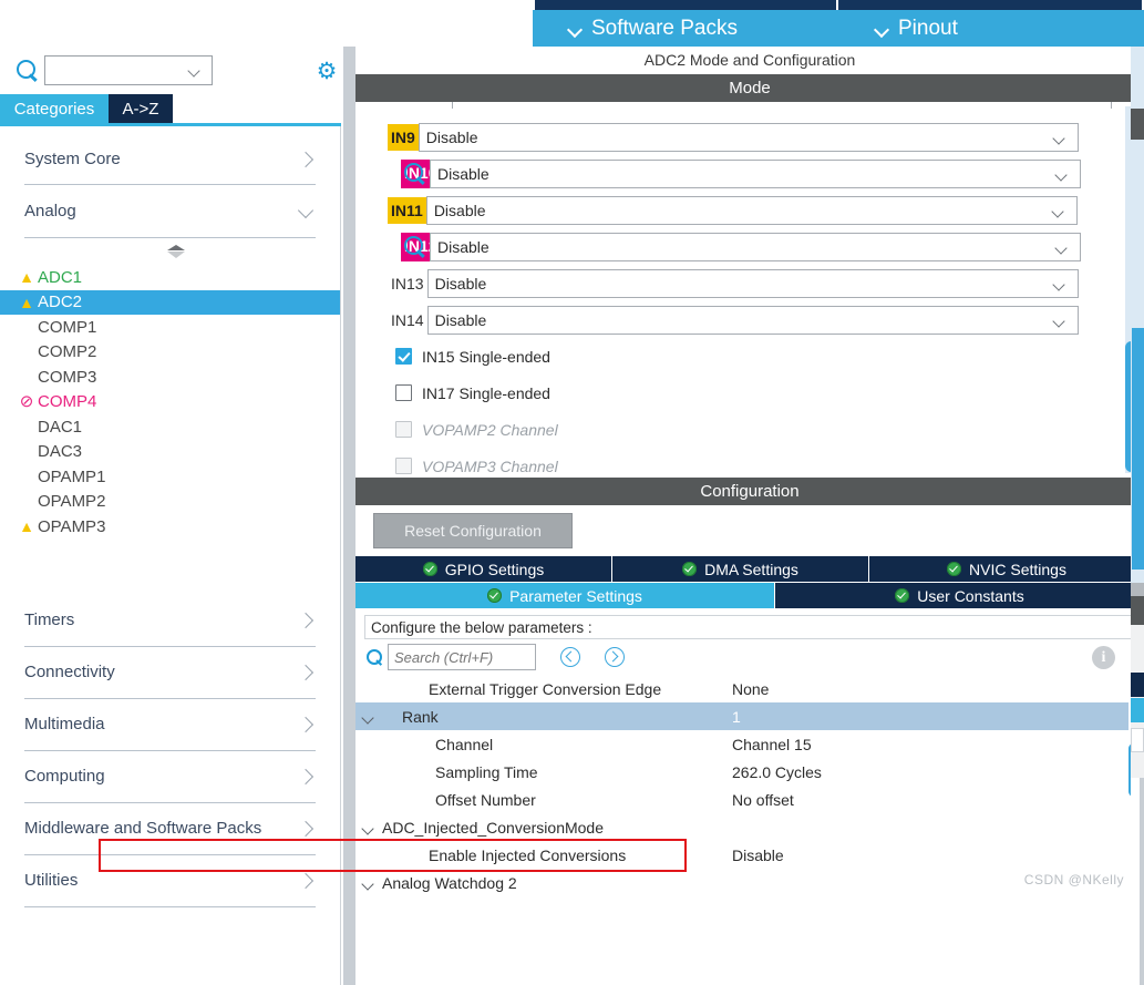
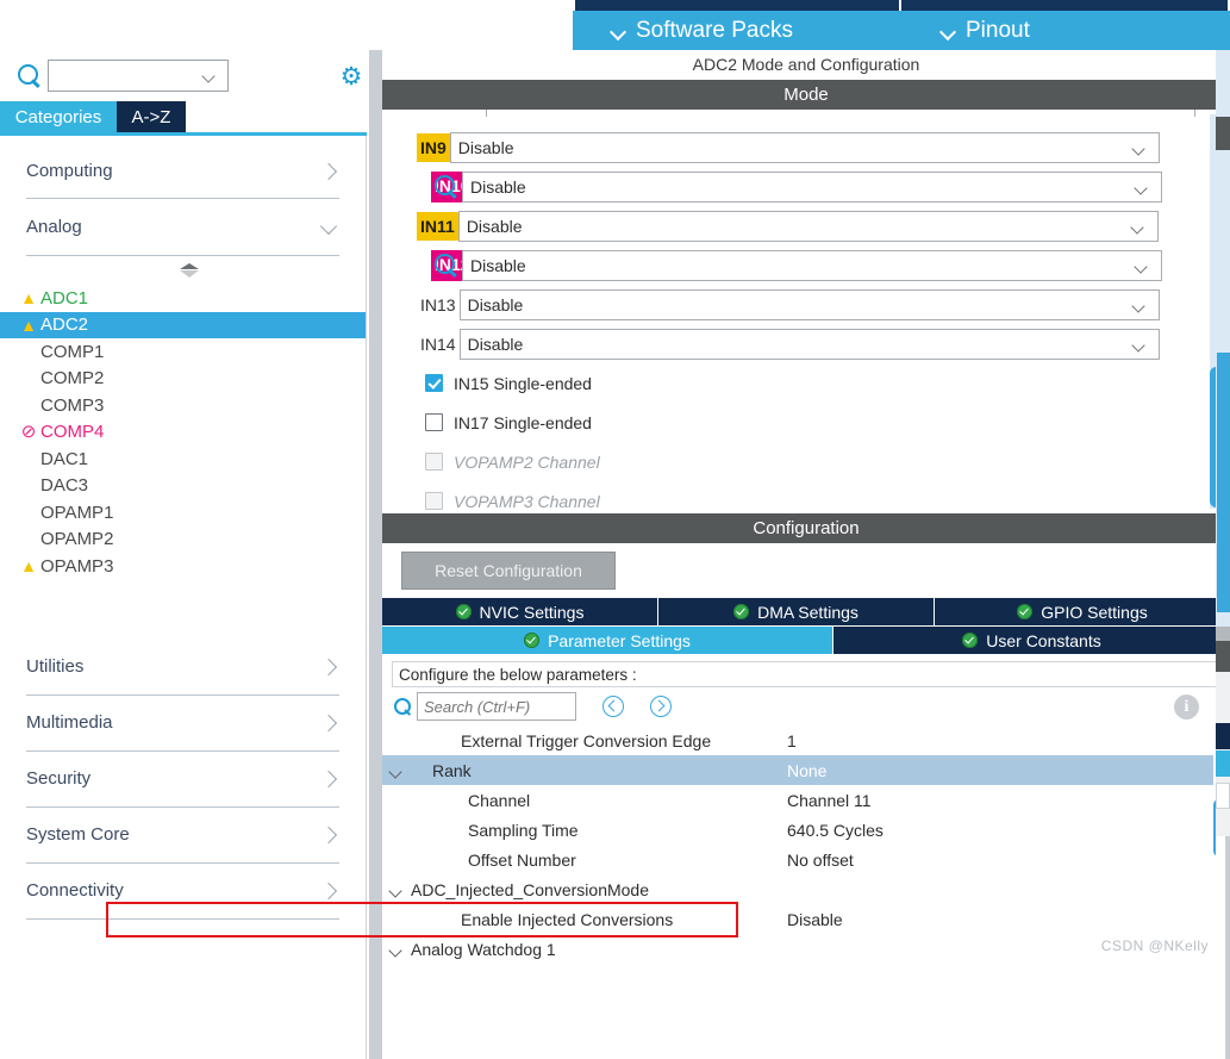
  Software Packs
  Pinout
  ⚙
  Categories
  A->Z
- System Core
+ Computing
  Analog
  ▲
  ADC1
  ▲
  ADC2
  COMP1
  COMP2
  COMP3
  ⊘
  COMP4
  DAC1
  DAC3
  OPAMP1
  OPAMP2
  ▲
  OPAMP3
- Timers
- Connectivity
+ Utilities
  Multimedia
+ Security
- Computing
+ System Core
- Middleware and Software Packs
- Utilities
+ Connectivity
  ADC2 Mode and Configuration
  Mode
  IN9
  Disable
  IN1
  Disable
  IN11
  Disable
  IN1
  Disable
  IN13
  Disable
  IN14
  Disable
  IN15 Single-ended
  IN17 Single-ended
  VOPAMP2 Channel
  VOPAMP3 Channel
  Configuration
  Reset Configuration
- GPIO Settings
+ NVIC Settings
  DMA Settings
- NVIC Settings
+ GPIO Settings
  Parameter Settings
  User Constants
  Configure the below parameters :
  Search (Ctrl+F)
  i
  External Trigger Conversion Edge
- None
+ 1
  Rank
- 1
+ None
  Channel
- Channel 15
+ Channel 11
  Sampling Time
- 262.0 Cycles
+ 640.5 Cycles
  Offset Number
  No offset
  ADC_Injected_ConversionMode
  Enable Injected Conversions
  Disable
- Analog Watchdog 2
+ Analog Watchdog 1
  CSDN @NKelly
